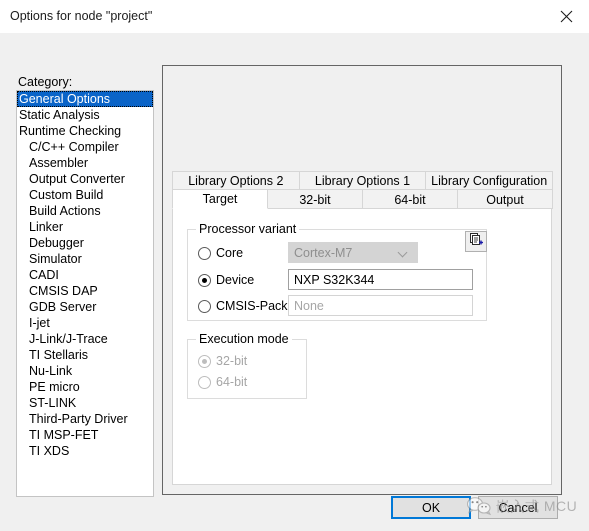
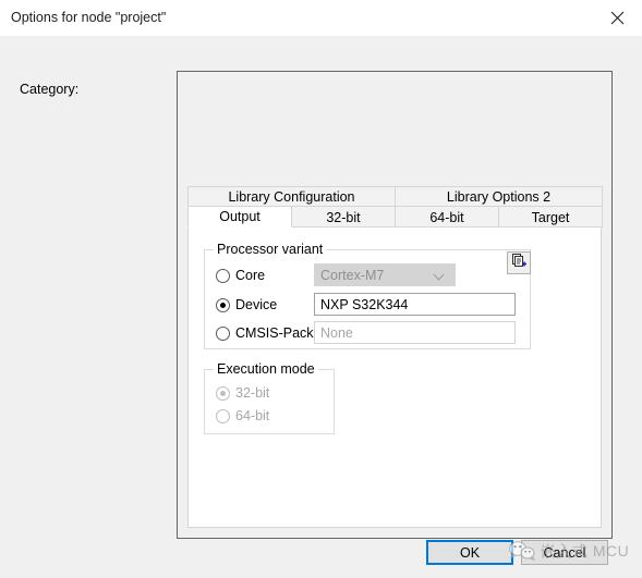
  Options for node "project"
  Category:
- General Options
- Static Analysis
- Runtime Checking
- C/C++ Compiler
- Assembler
- Output Converter
- Custom Build
- Build Actions
- Linker
- Debugger
- Simulator
- CADI
- CMSIS DAP
- GDB Server
- I-jet
- J-Link/J-Trace
- TI Stellaris
- Nu-Link
- PE micro
- ST-LINK
- Third-Party Driver
- TI MSP-FET
- TI XDS
- Library Options 2
+ Library Configuration
- Library Options 1
- Library Configuration
+ Library Options 2
- Target
+ Output
  32-bit
  64-bit
- Output
+ Target
  Processor variant
  Core
  Cortex-M7
  Device
  NXP S32K344
  CMSIS-Pack
  None
  Execution mode
  32-bit
  64-bit
  OK
  Cancel
  嵌入式 MCU
